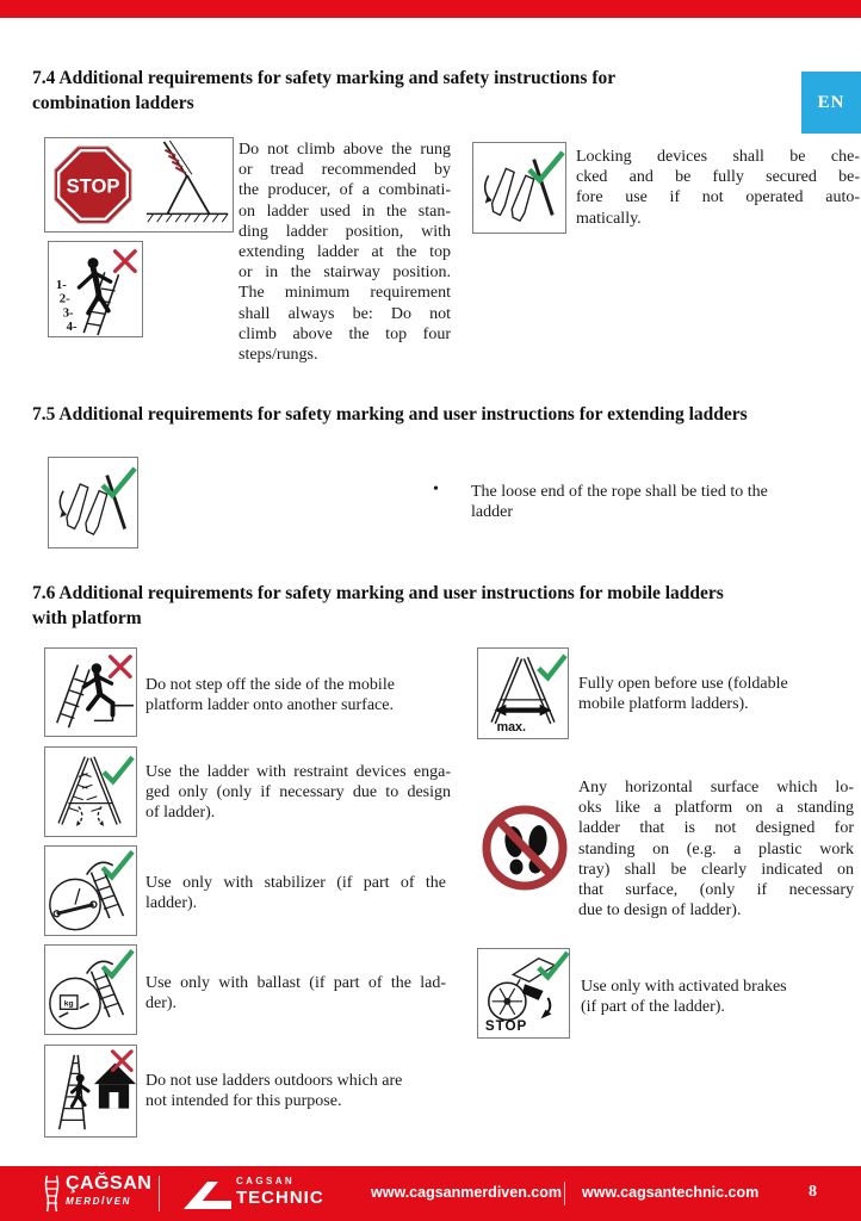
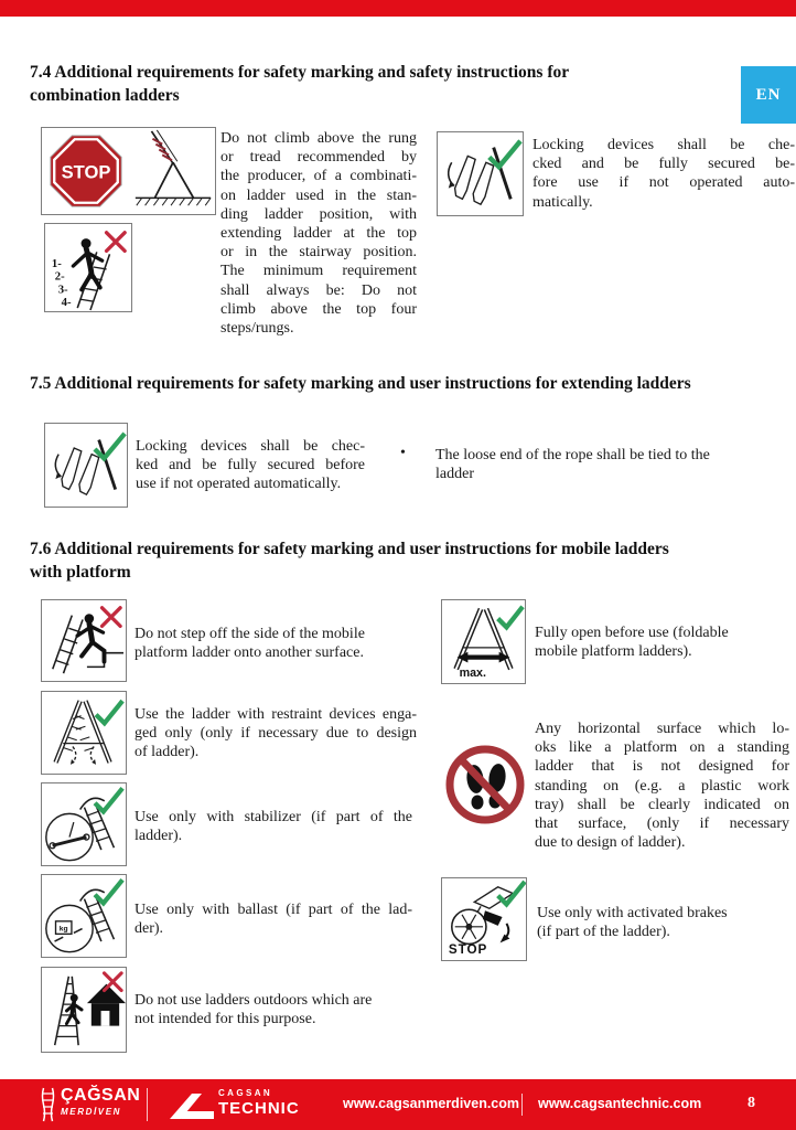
  EN
  7.4 Additional requirements for safety marking and safety instructions for
  combination ladders
  STOP
  1-
  2-
  3-
  4-
  Do not climb above the rung
  or tread recommended by
  the producer, of a combinati-
  on ladder used in the stan-
  ding ladder position, with
  extending ladder at the top
  or in the stairway position.
  The minimum requirement
  shall always be: Do not
  climb above the top four
  steps/rungs.
  Locking devices shall be che-
  cked and be fully secured be-
  fore use if not operated auto-
  matically.
  7.5 Additional requirements for safety marking and user instructions for extending ladders
+ Locking devices shall be chec-
+ ked and be fully secured before
+ use if not operated automatically.
  •
  The loose end of the rope shall be tied to the
  ladder
  7.6 Additional requirements for safety marking and user instructions for mobile ladders
  with platform
  Do not step off the side of the mobile
  platform ladder onto another surface.
  Use the ladder with restraint devices enga-
  ged only (only if necessary due to design
  of ladder).
  Use only with stabilizer (if part of the
  ladder).
  Use only with ballast (if part of the lad-
  der).
  Do not use ladders outdoors which are
  not intended for this purpose.
  max.
  Fully open before use (foldable
  mobile platform ladders).
  Any horizontal surface which lo-
  oks like a platform on a standing
  ladder that is not designed for
  standing on (e.g. a plastic work
  tray) shall be clearly indicated on
  that surface, (only if necessary
  due to design of ladder).
  STOP
  Use only with activated brakes
  (if part of the ladder).
  ÇAĞSAN
  MERDİVEN
  CAGSAN
  TECHNIC
  www.cagsanmerdiven.com
  www.cagsantechnic.com
  8
